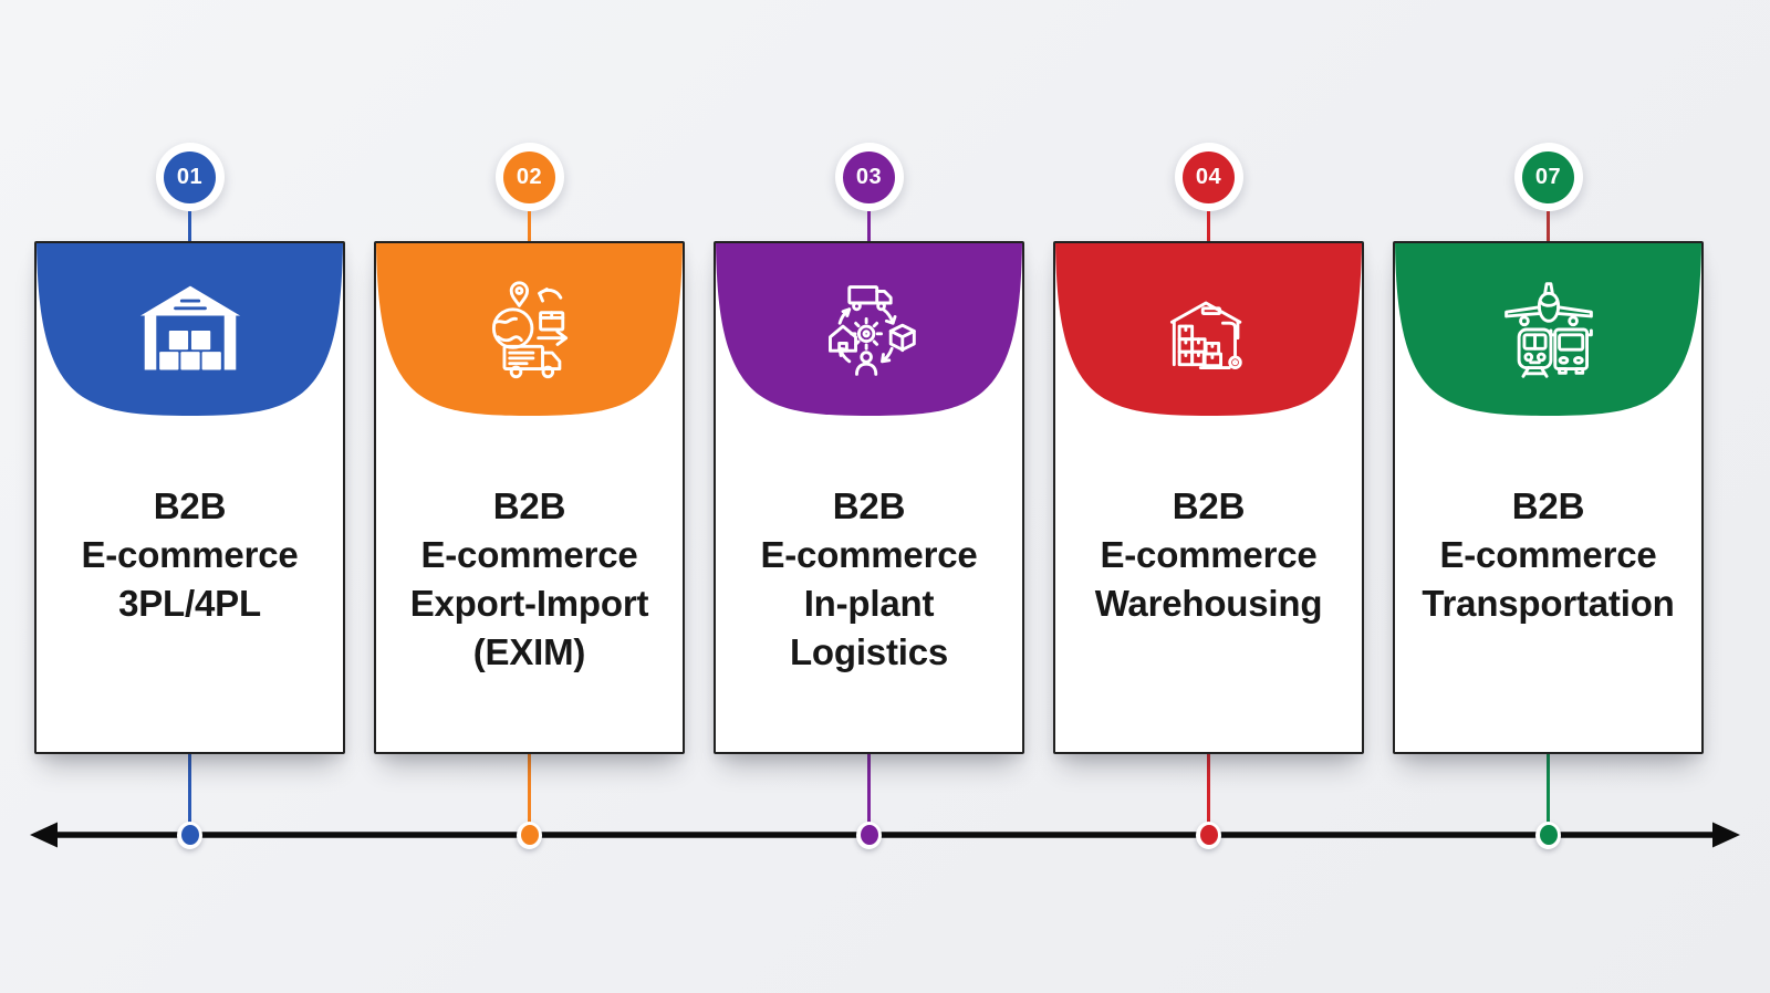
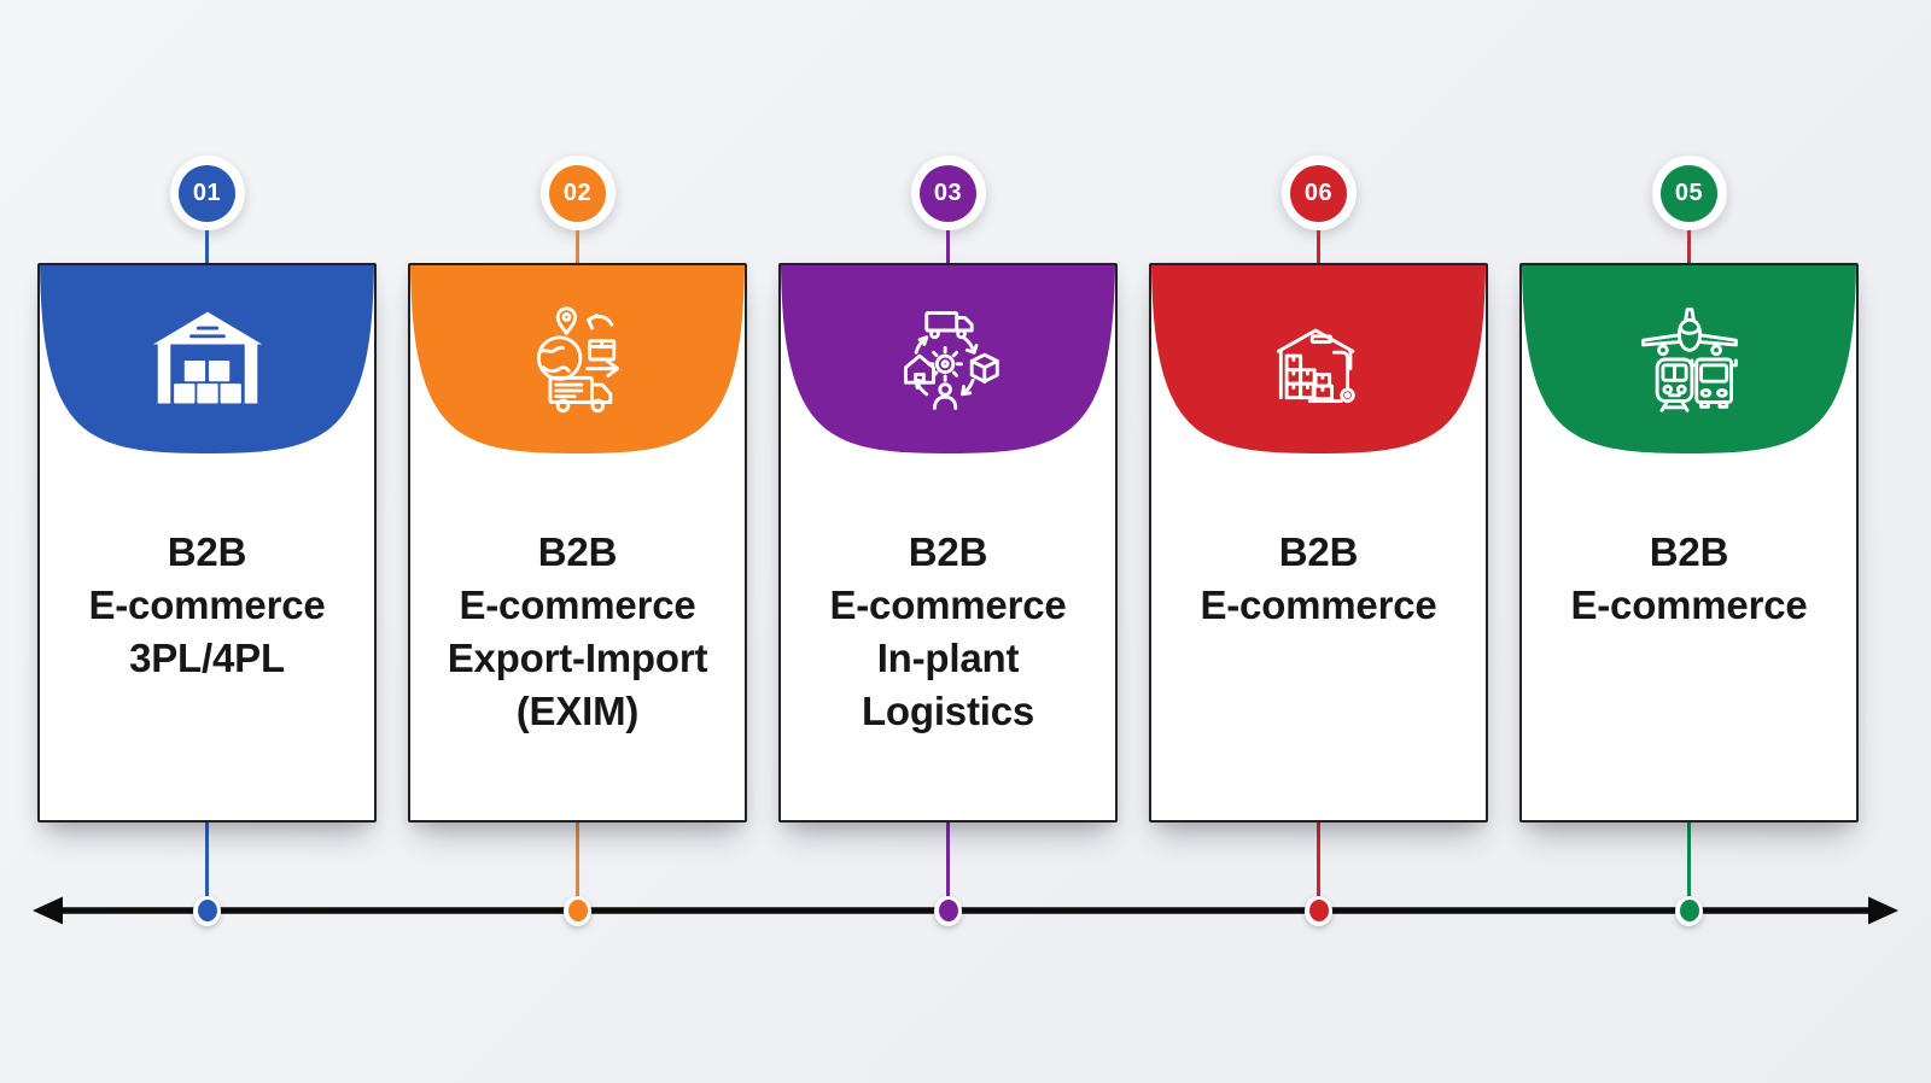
  01
  B2B
  E-commerce
  3PL/4PL
  02
  B2B
  E-commerce
  Export-Import
  (EXIM)
  03
  B2B
  E-commerce
  In-plant
  Logistics
- 04
+ 06
  B2B
  E-commerce
- Warehousing
- 07
+ 05
  B2B
  E-commerce
- Transportation
